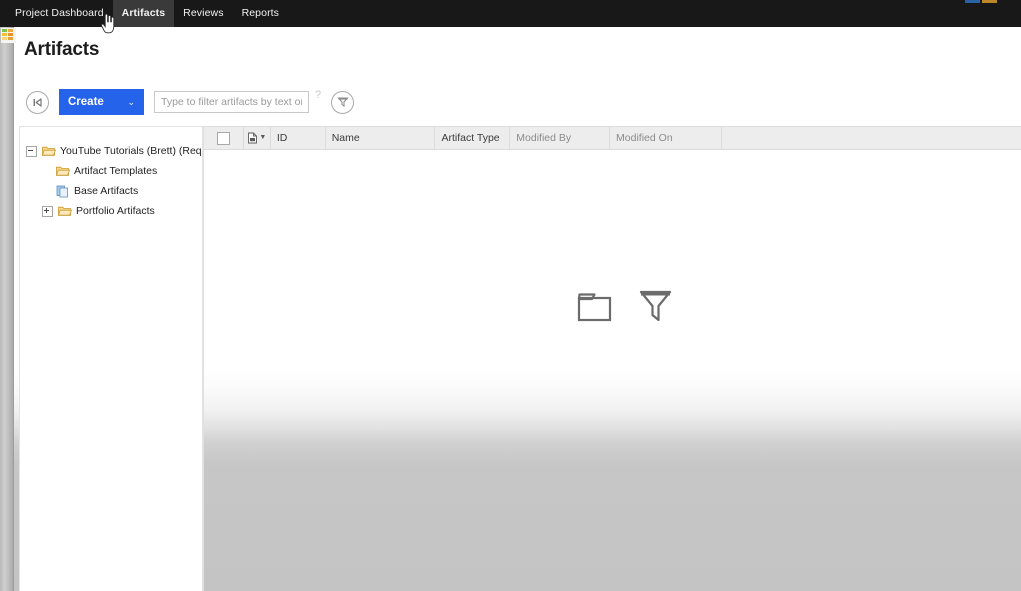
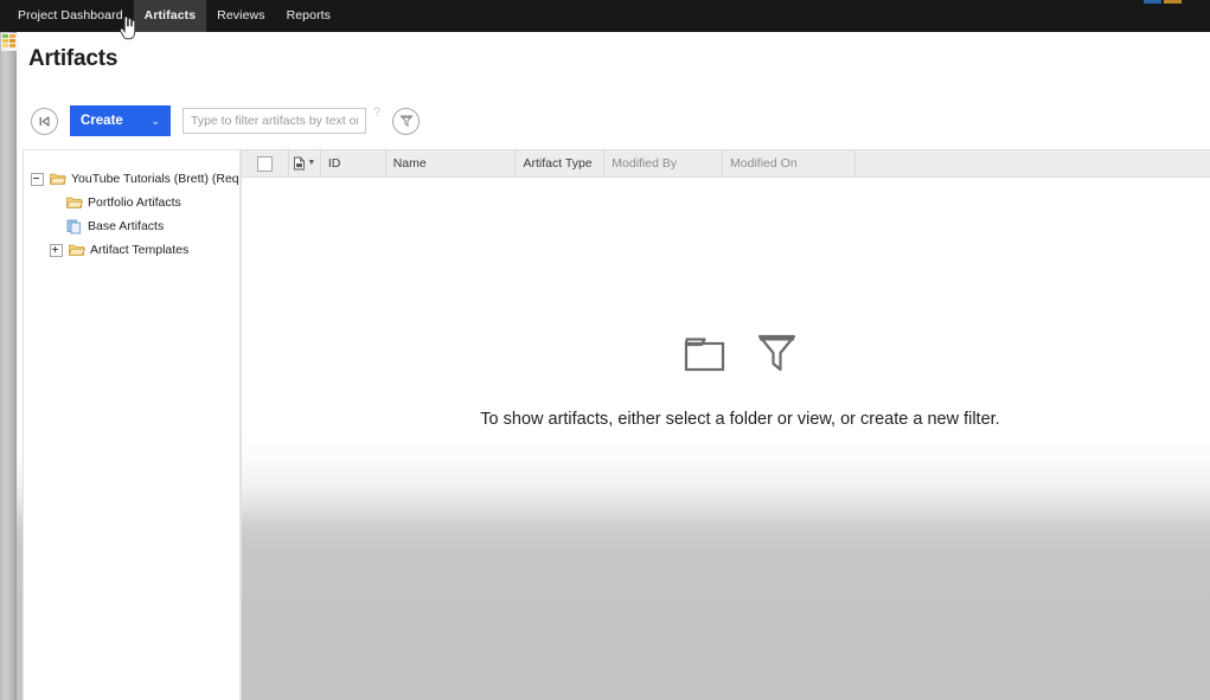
  Project Dashboard
  Artifacts
  Reviews
  Reports
  Artifacts
  Create
  ⌄
  Type to filter artifacts by text o
  ?
  YouTube Tutorials (Brett) (Req
- Artifact Templates
+ Portfolio Artifacts
  Base Artifacts
- Portfolio Artifacts
+ Artifact Templates
  ID
  Name
  Artifact Type
  Modified By
  Modified On
+ To show artifacts, either select a folder or view, or create a new filter.
